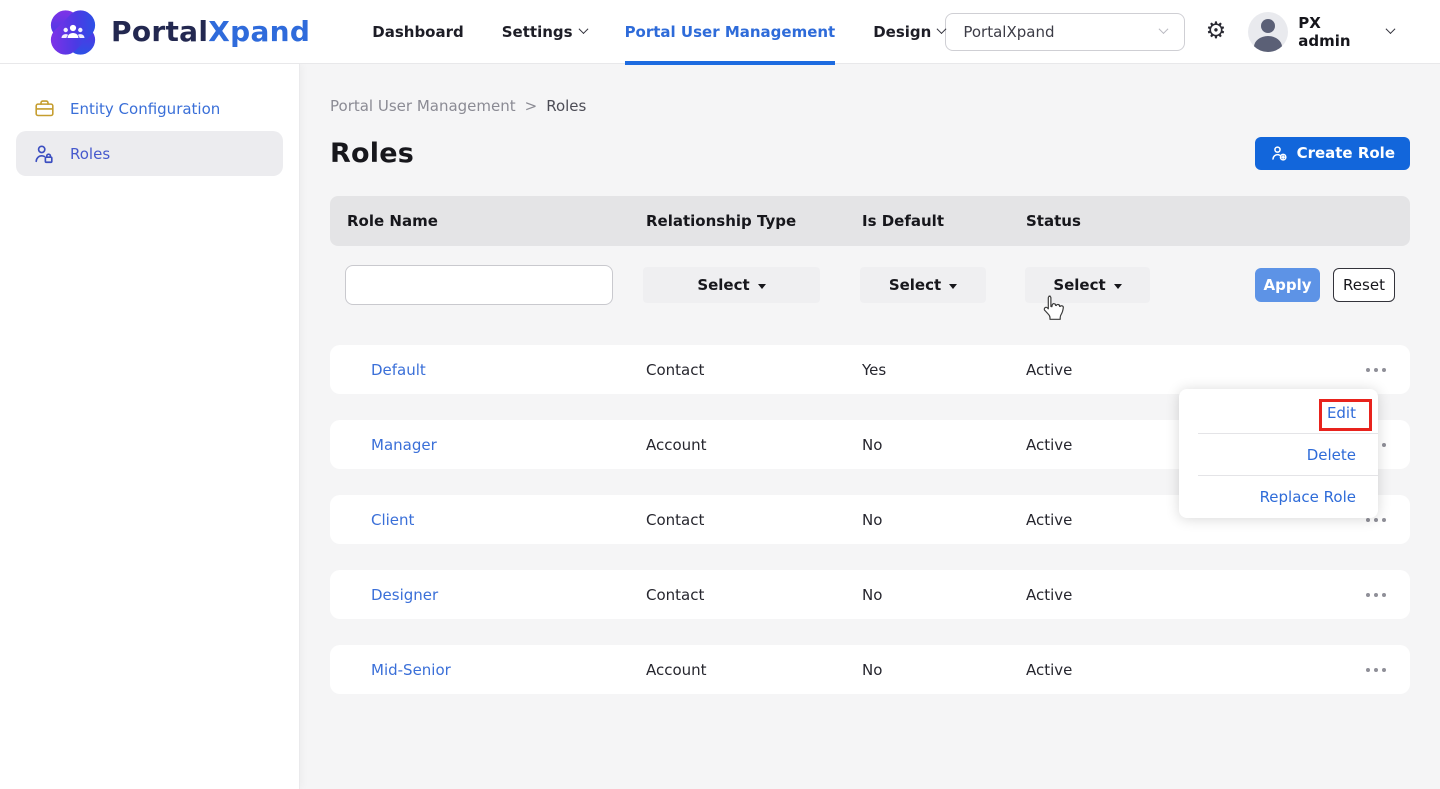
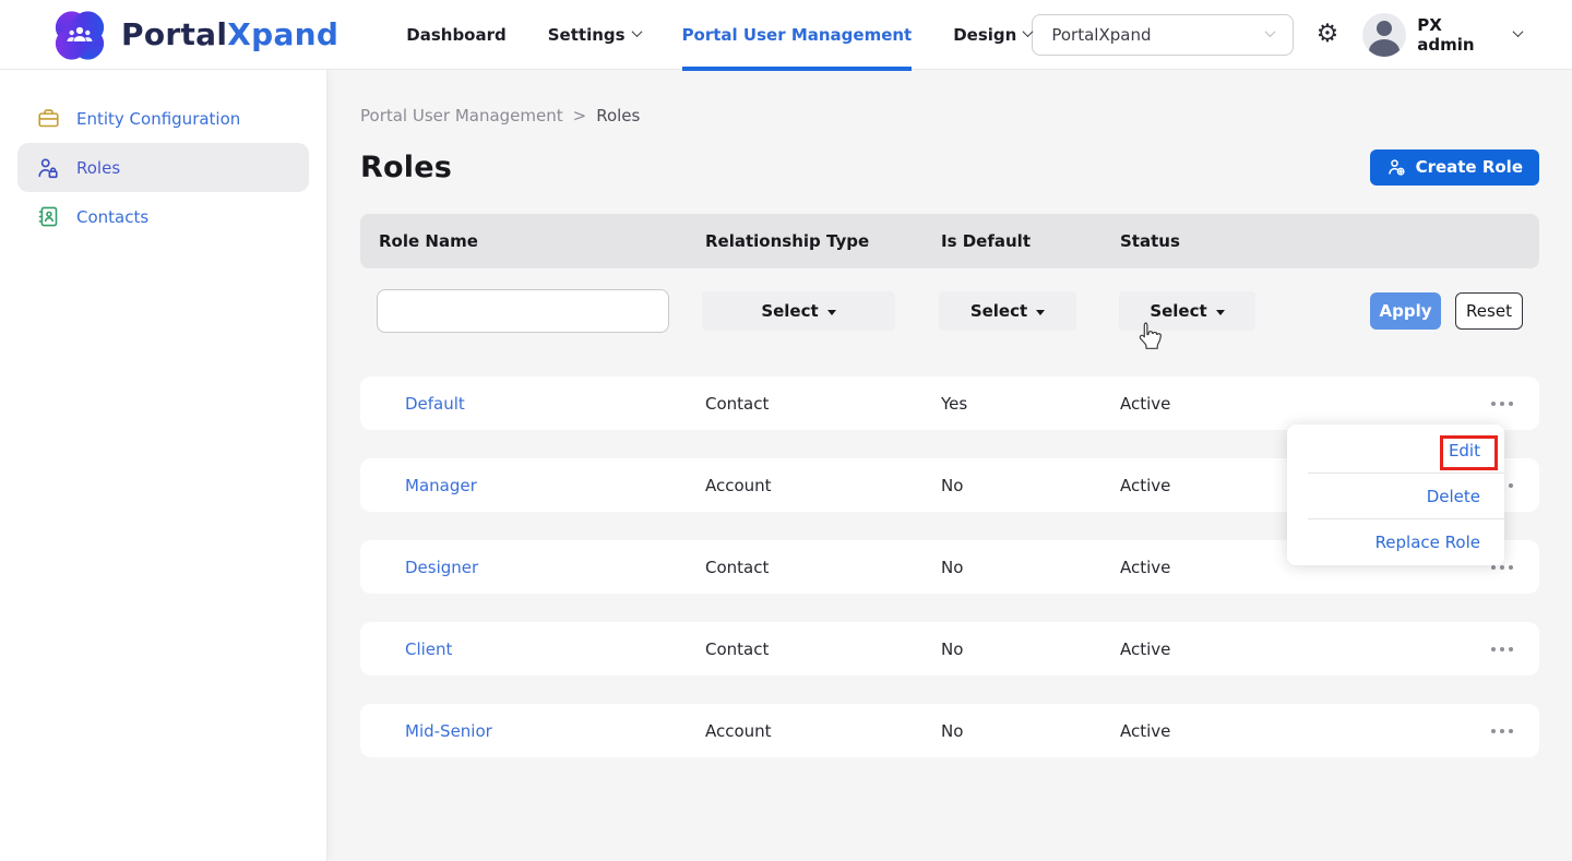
  PortalXpand
  Dashboard
  Settings
  Portal User Management
  Design
  PortalXpand
  ⚙
  PX admin
  Entity Configuration
  Roles
+ Contacts
  Portal User Management
  >
  Roles
  Roles
  Create Role
  Role Name
  Relationship Type
  Is Default
  Status
  Select
  Select
  Select
  Apply
  Reset
  Default
  Contact
  Yes
  Active
  Manager
  Account
  No
  Active
- Client
+ Designer
  Contact
  No
  Active
- Designer
+ Client
  Contact
  No
  Active
  Mid-Senior
  Account
  No
  Active
  Edit
  Delete
  Replace Role
